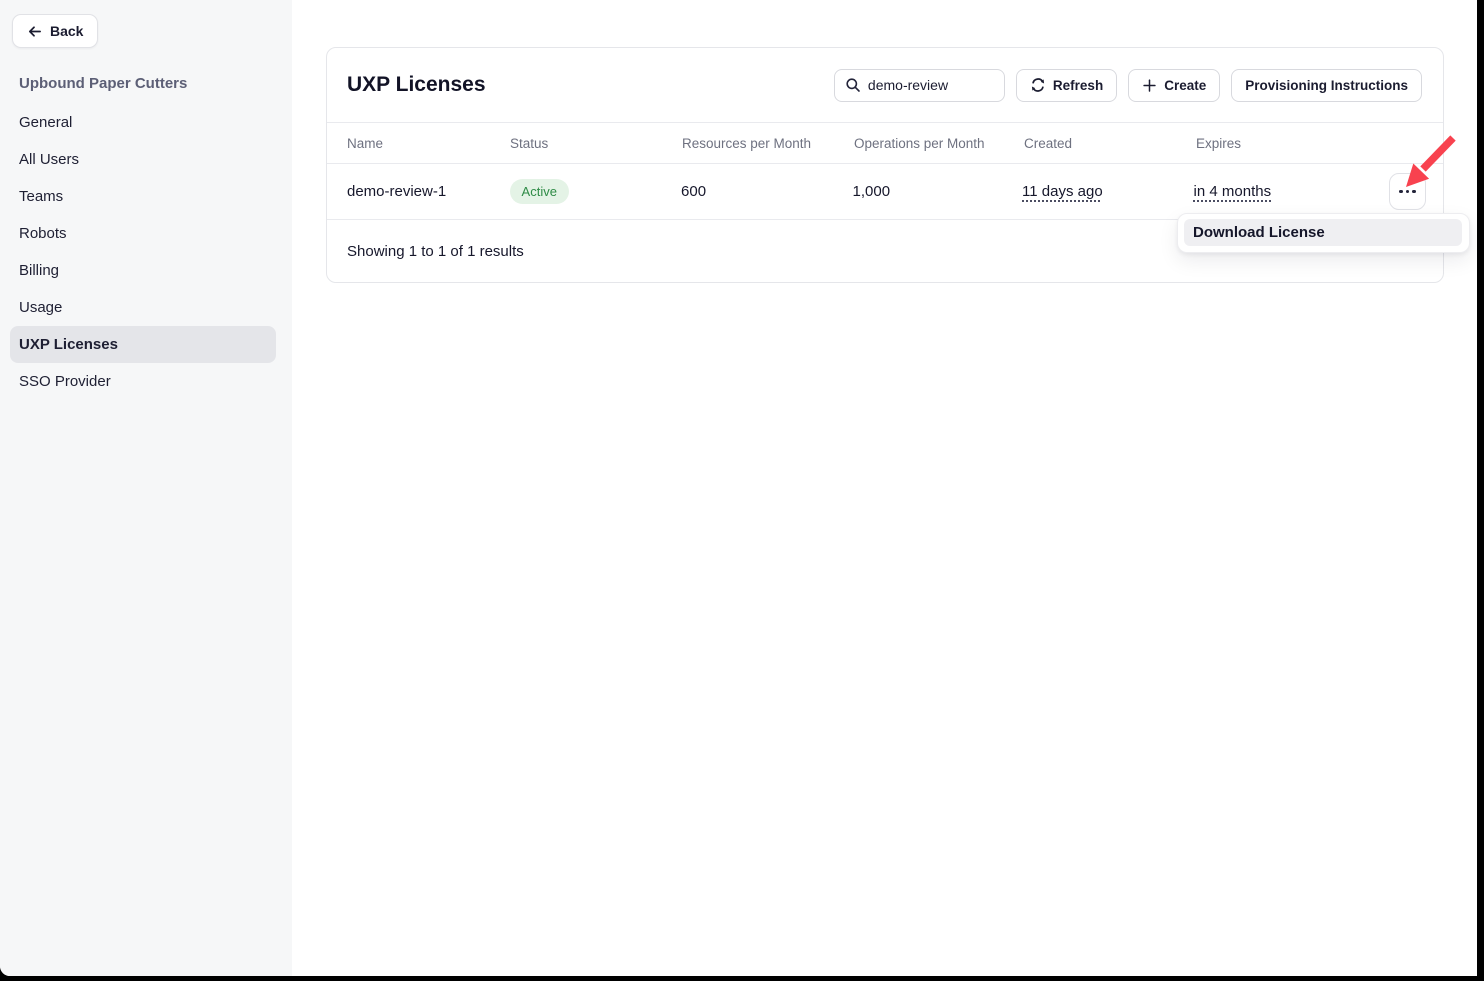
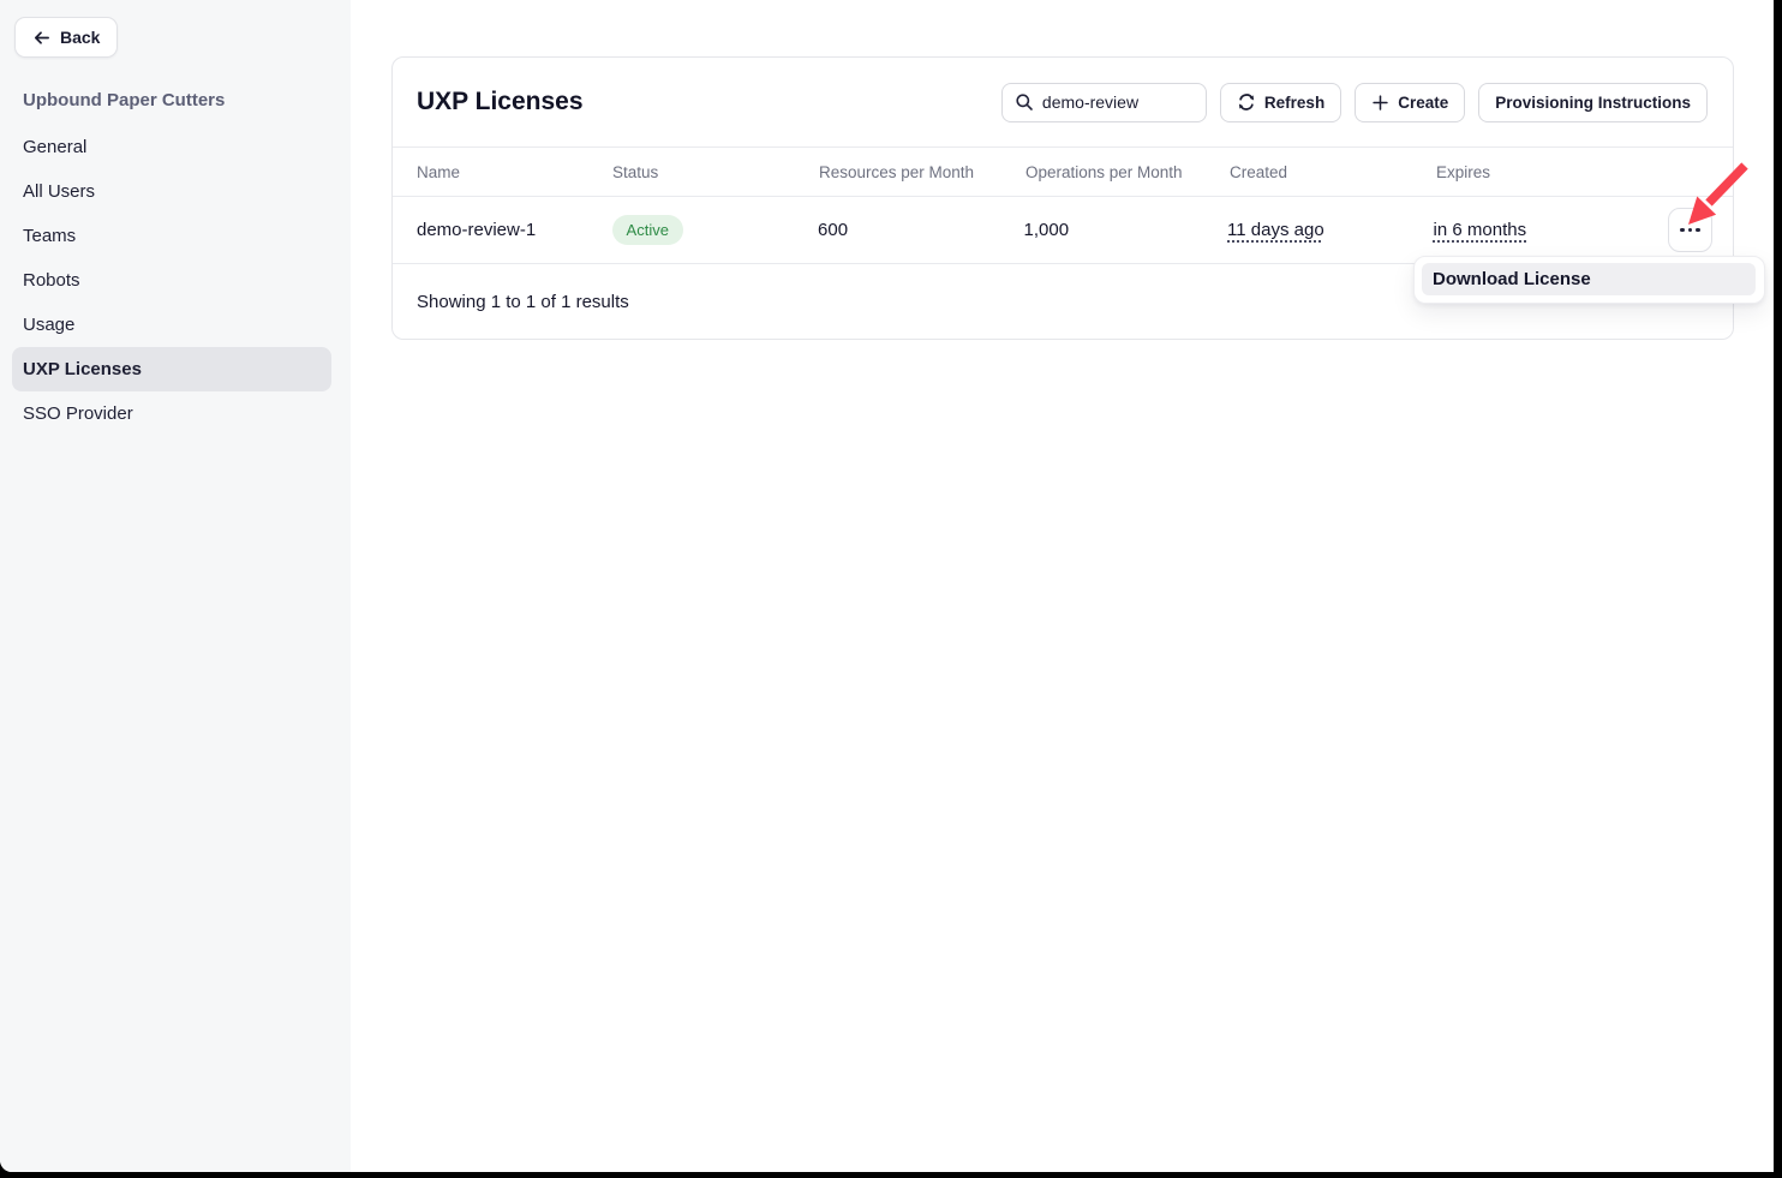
  Back
  Upbound Paper Cutters
  General
  All Users
  Teams
  Robots
- Billing
  Usage
  UXP Licenses
  SSO Provider
  UXP Licenses
  demo-review
  Refresh
  Create
  Provisioning Instructions
  Name
  Status
  Resources per Month
  Operations per Month
  Created
  Expires
  demo-review-1
  Active
  600
  1,000
  11 days ago
- in 4 months
+ in 6 months
  Showing 1 to 1 of 1 results
  Download License
